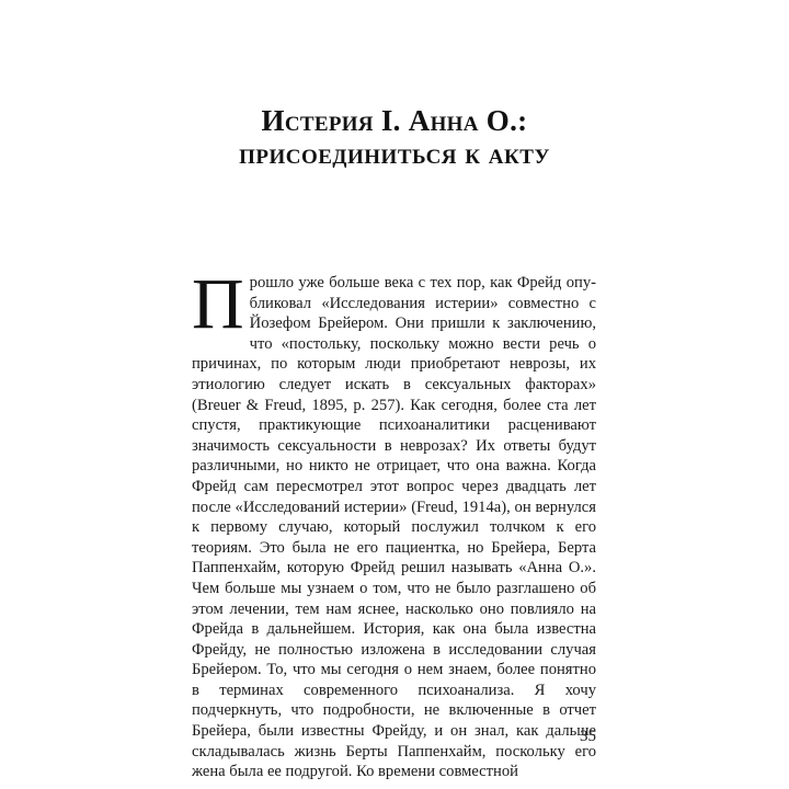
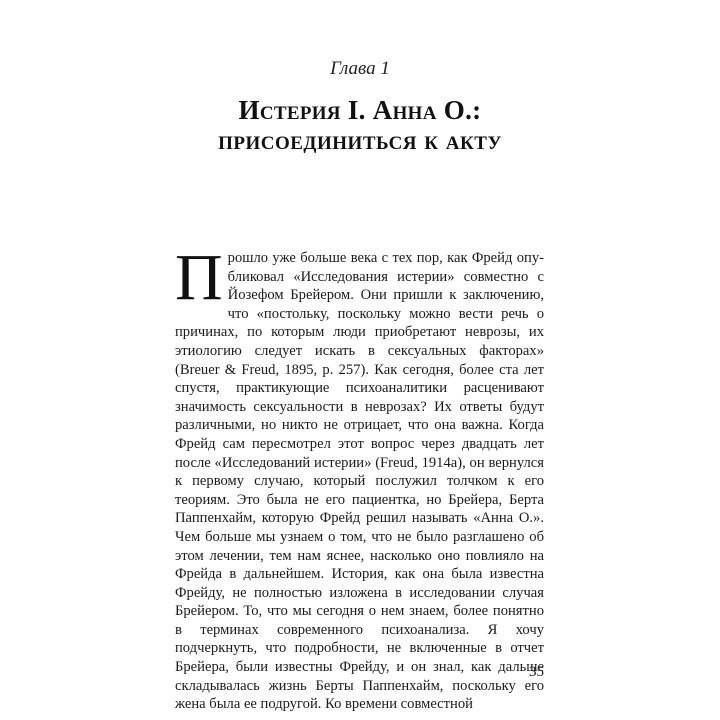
+ Глава 1
  Истерия I. Анна О.:
  присоединиться к акту
  П
  рошло уже больше века с тех пор, как Фрейд опу­ликовал «Исследования истерии» совместно с Йозе­фом Брейером. Они пришли к заключению, что «постольку, поскольку можно вести речь о причинах, по которым люди приобретают неврозы, их этиологию следует искать в сексуальных факторах» (Breuer & Freud, 1895, p. 257). Как сегодня, более ста лет спустя, практикующие психоана­литики расценивают значимость сексуальности в неврозах? Их ответы будут различными, но никто не отрицает, что она важна. Когда Фрейд сам пересмотрел этот вопрос через двадцать лет после «Исследований истерии» (Freud, 1914a), он вернулся к первому случаю, который послужил толчком к его теориям. Это была не его пациентка, но Брейера, Берта Паппенхайм, которую Фрейд решил называть «Анна О.». Чем больше мы узнаем о том, что не было разглашено об этом лечении, тем нам яснее, насколько оно повлияло на Фрейда в дальнейшем. История, как она была известна Фрейду, не полностью изложена в исследовании случая Брейером. То, что мы сегодня о нем знаем, более понятно в терминах совре­менного психоанализа. Я хочу подчеркнуть, что подробности, не включенные в отчет Брейера, были известны Фрейду, и он знал, как дальше складывалась жизнь Берты Паппенхайм, по­скольку его жена была ее подругой. Ко времени совместной
  35
